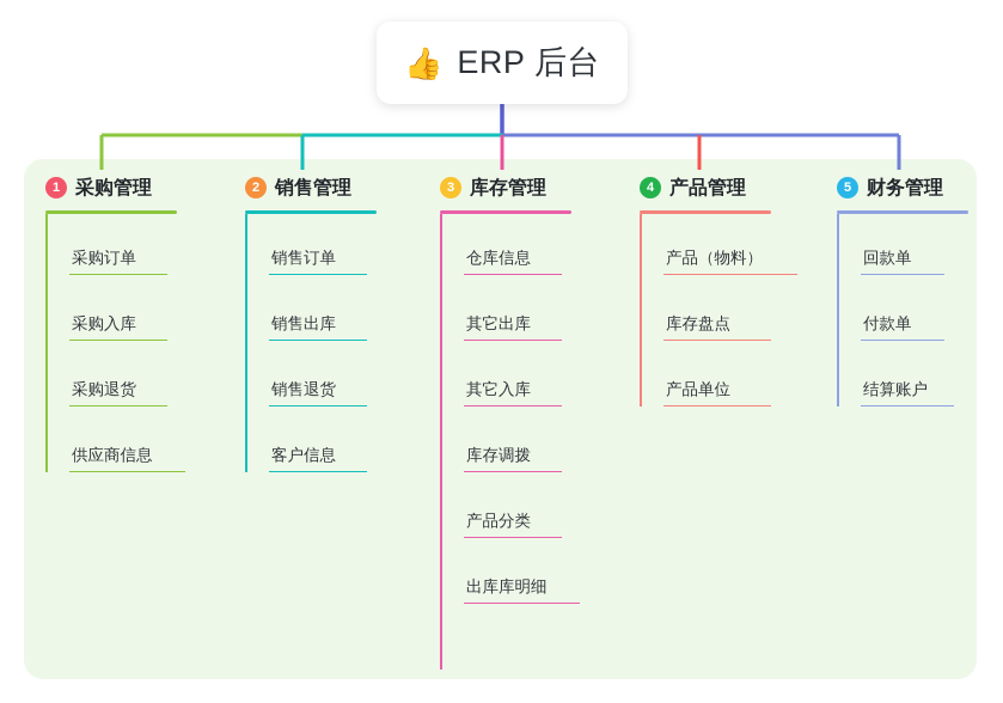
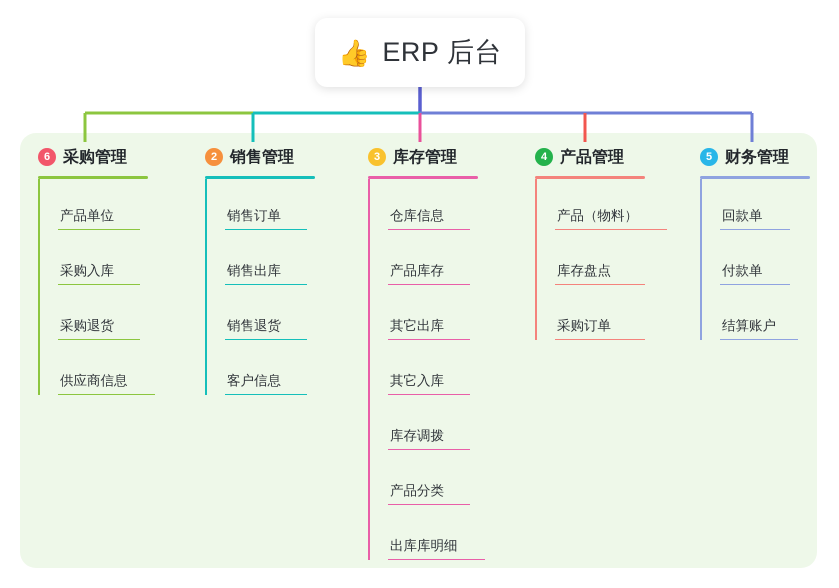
  👍
  ERP 后台
- 1
+ 6
  采购管理
- 采购订单
+ 产品单位
  采购入库
  采购退货
  供应商信息
  2
  销售管理
  销售订单
  销售出库
  销售退货
  客户信息
  3
  库存管理
  仓库信息
+ 产品库存
  其它出库
  其它入库
  库存调拨
  产品分类
  出库库明细
  4
  产品管理
  产品（物料）
  库存盘点
- 产品单位
+ 采购订单
  5
  财务管理
  回款单
  付款单
  结算账户
